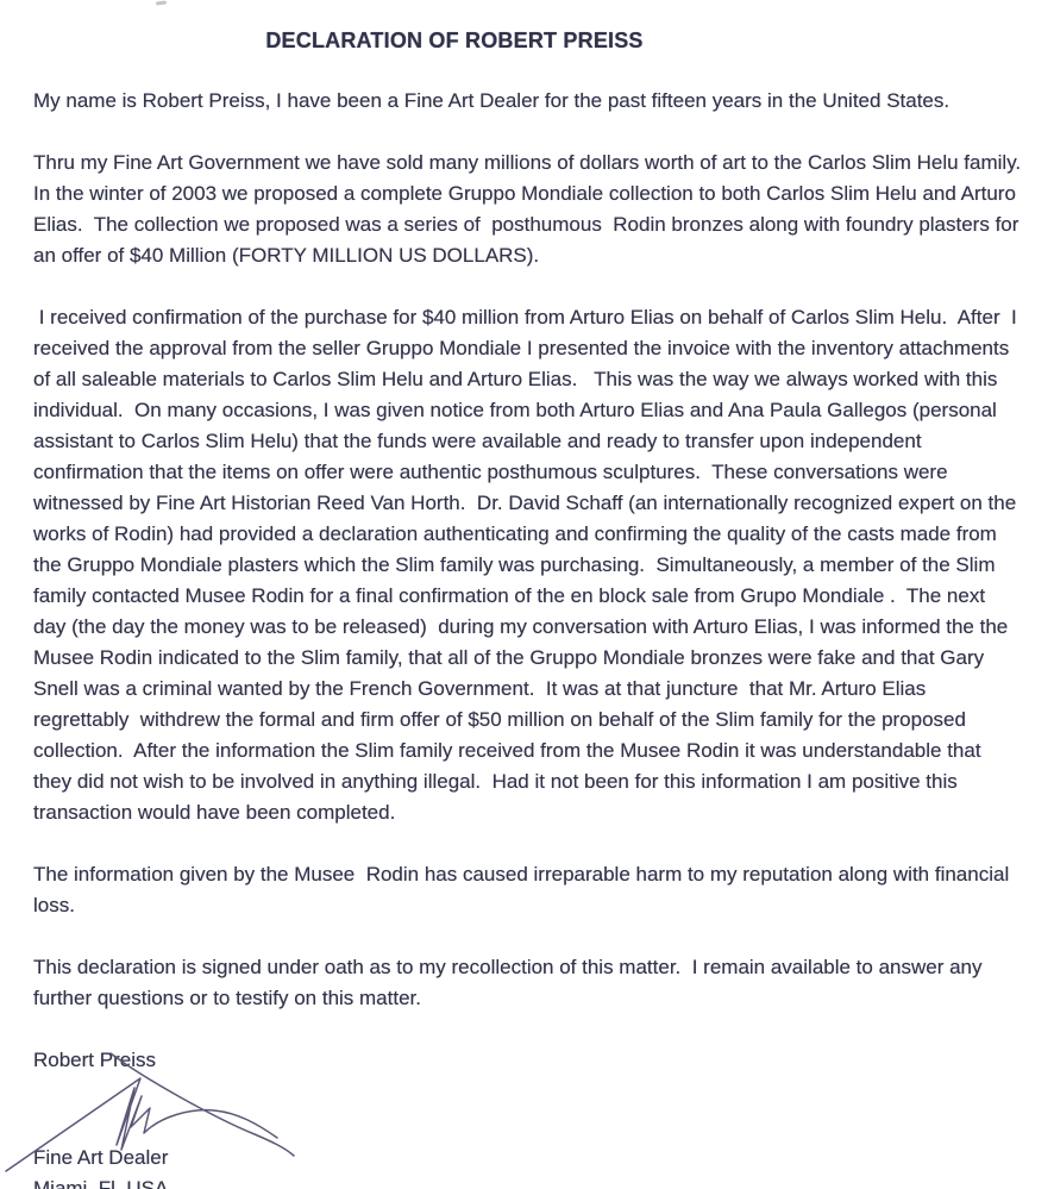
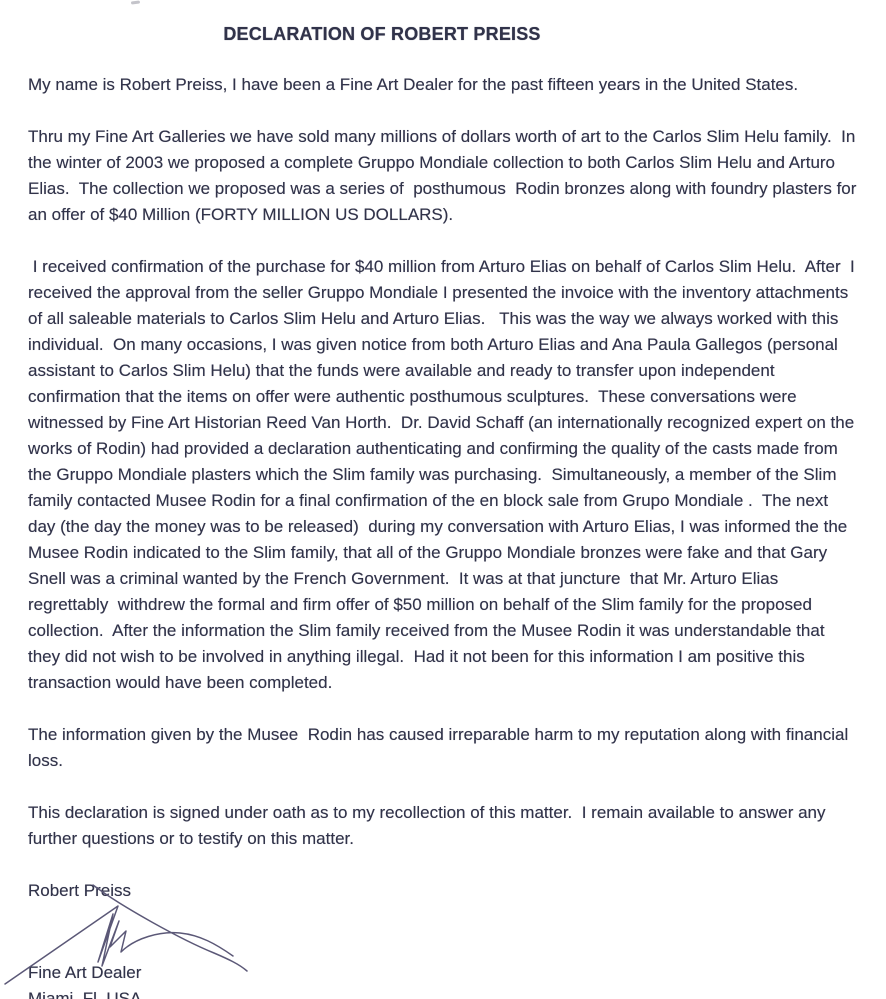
  DECLARATION OF ROBERT PREISS
  My name is Robert Preiss, I have been a Fine Art Dealer for the past fifteen years in the United States.
- Thru my Fine Art Government we have sold many millions of dollars worth of art to the Carlos Slim Helu family. In the winter of 2003 we proposed a complete Gruppo Mondiale collection to both Carlos Slim Helu and Arturo Elias. The collection we proposed was a series of posthumous Rodin bronzes along with foundry plasters for an offer of $40 Million (FORTY MILLION US DOLLARS).
+ Thru my Fine Art Galleries we have sold many millions of dollars worth of art to the Carlos Slim Helu family. In the winter of 2003 we proposed a complete Gruppo Mondiale collection to both Carlos Slim Helu and Arturo Elias. The collection we proposed was a series of posthumous Rodin bronzes along with foundry plasters for an offer of $40 Million (FORTY MILLION US DOLLARS).
  I received confirmation of the purchase for $40 million from Arturo Elias on behalf of Carlos Slim Helu. After I received the approval from the seller Gruppo Mondiale I presented the invoice with the inventory attachments of all saleable materials to Carlos Slim Helu and Arturo Elias. This was the way we always worked with this individual. On many occasions, I was given notice from both Arturo Elias and Ana Paula Gallegos (personal assistant to Carlos Slim Helu) that the funds were available and ready to transfer upon independent confirmation that the items on offer were authentic posthumous sculptures. These conversations were witnessed by Fine Art Historian Reed Van Horth. Dr. David Schaff (an internationally recognized expert on the works of Rodin) had provided a declaration authenticating and confirming the quality of the casts made from the Gruppo Mondiale plasters which the Slim family was purchasing. Simultaneously, a member of the Slim family contacted Musee Rodin for a final confirmation of the en block sale from Grupo Mondiale . The next day (the day the money was to be released) during my conversation with Arturo Elias, I was informed the the Musee Rodin indicated to the Slim family, that all of the Gruppo Mondiale bronzes were fake and that Gary Snell was a criminal wanted by the French Government. It was at that juncture that Mr. Arturo Elias regrettably withdrew the formal and firm offer of $50 million on behalf of the Slim family for the proposed collection. After the information the Slim family received from the Musee Rodin it was understandable that they did not wish to be involved in anything illegal. Had it not been for this information I am positive this transaction would have been completed.
  The information given by the Musee Rodin has caused irreparable harm to my reputation along with financial loss.
  This declaration is signed under oath as to my recollection of this matter. I remain available to answer any further questions or to testify on this matter.
  Robert Preiss
  Fine Art Dealer
